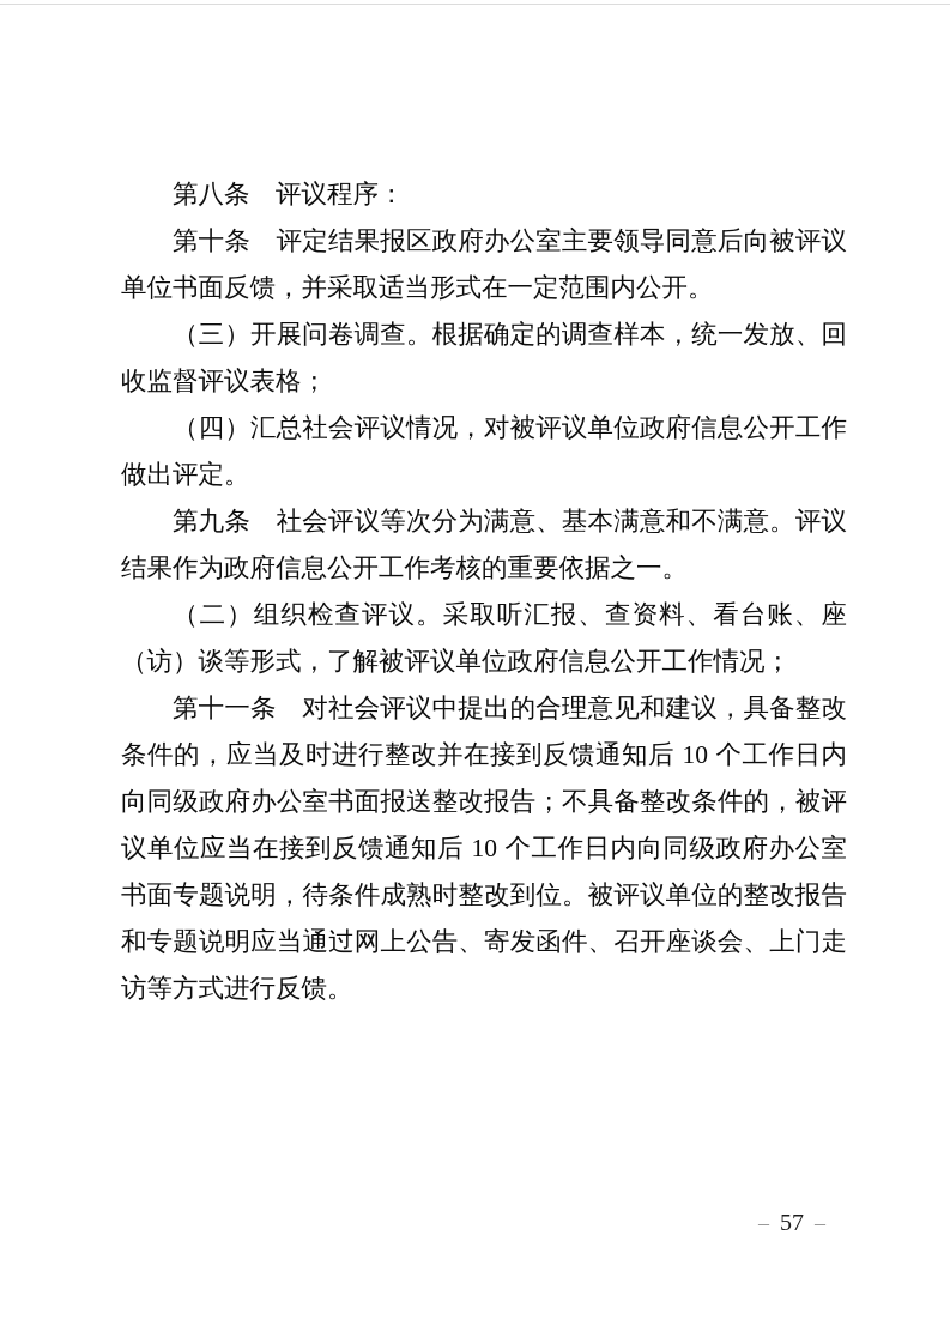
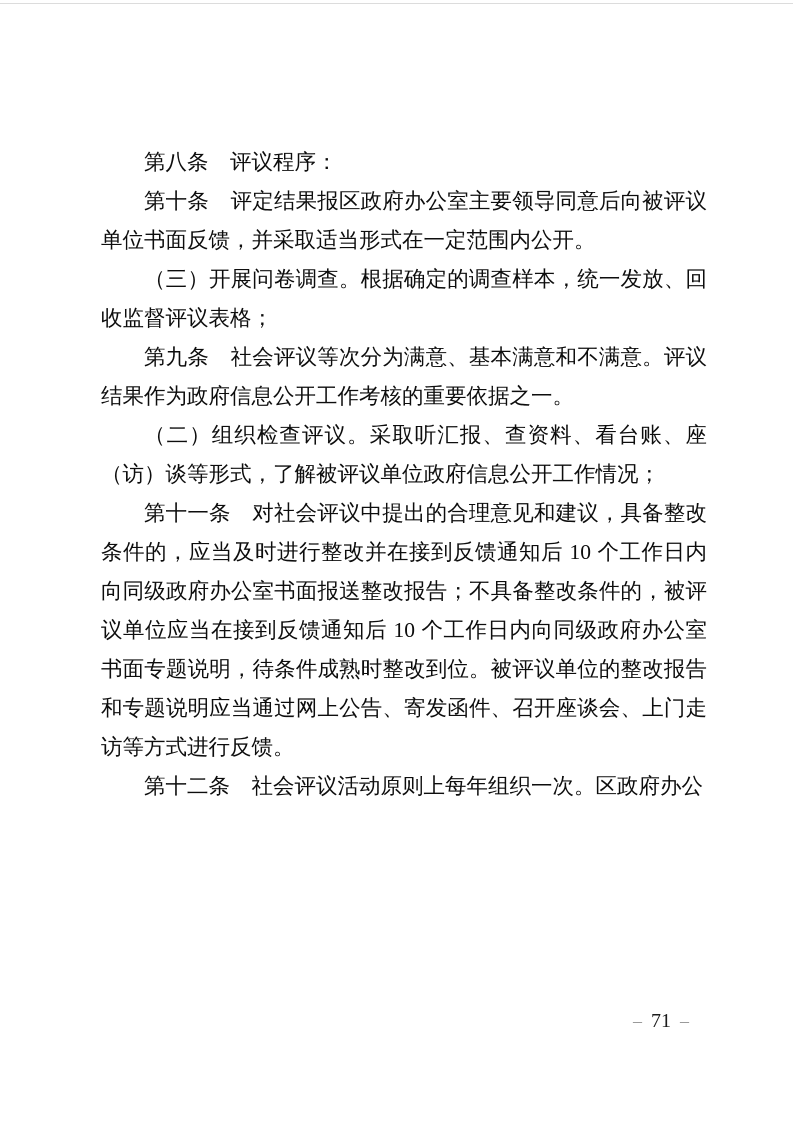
  第八条 评议程序：
  第十条 评定结果报区政府办公室主要领导同意后向被评议单位书面反馈，并采取适当形式在一定范围内公开。
  （三）开展问卷调查。根据确定的调查样本，统一发放、回收监督评议表格；
- （四）汇总社会评议情况，对被评议单位政府信息公开工作做出评定。
  第九条 社会评议等次分为满意、基本满意和不满意。评议结果作为政府信息公开工作考核的重要依据之一。
  （二）组织检查评议。采取听汇报、查资料、看台账、座（访）谈等形式，了解被评议单位政府信息公开工作情况；
  第十一条 对社会评议中提出的合理意见和建议，具备整改条件的，应当及时进行整改并在接到反馈通知后 10 个工作日内向同级政府办公室书面报送整改报告；不具备整改条件的，被评议单位应当在接到反馈通知后 10 个工作日内向同级政府办公室书面专题说明，待条件成熟时整改到位。被评议单位的整改报告和专题说明应当通过网上公告、寄发函件、召开座谈会、上门走访等方式进行反馈。
+ 第十二条 社会评议活动原则上每年组织一次。区政府办公
  –
- 57
+ 71
  –
